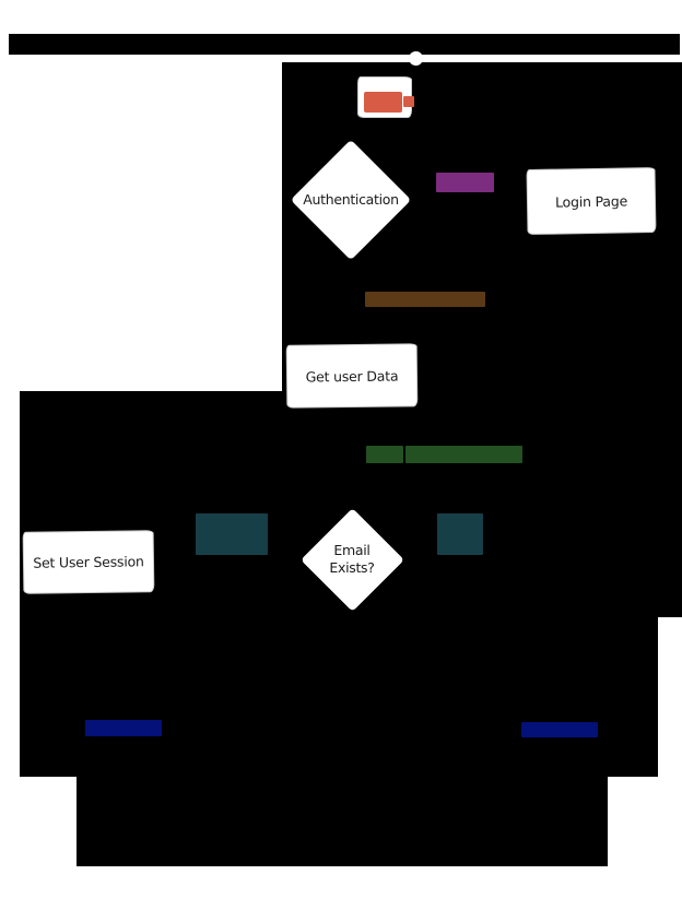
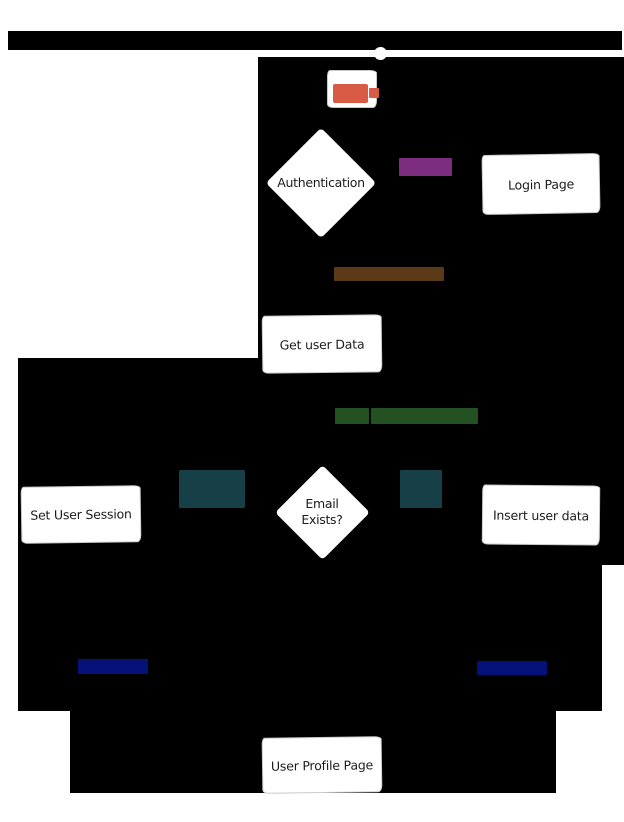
  Authentication
  Email
  Exists?
  Login Page
  Get user Data
  Set User Session
+ Insert user data
+ User Profile Page
